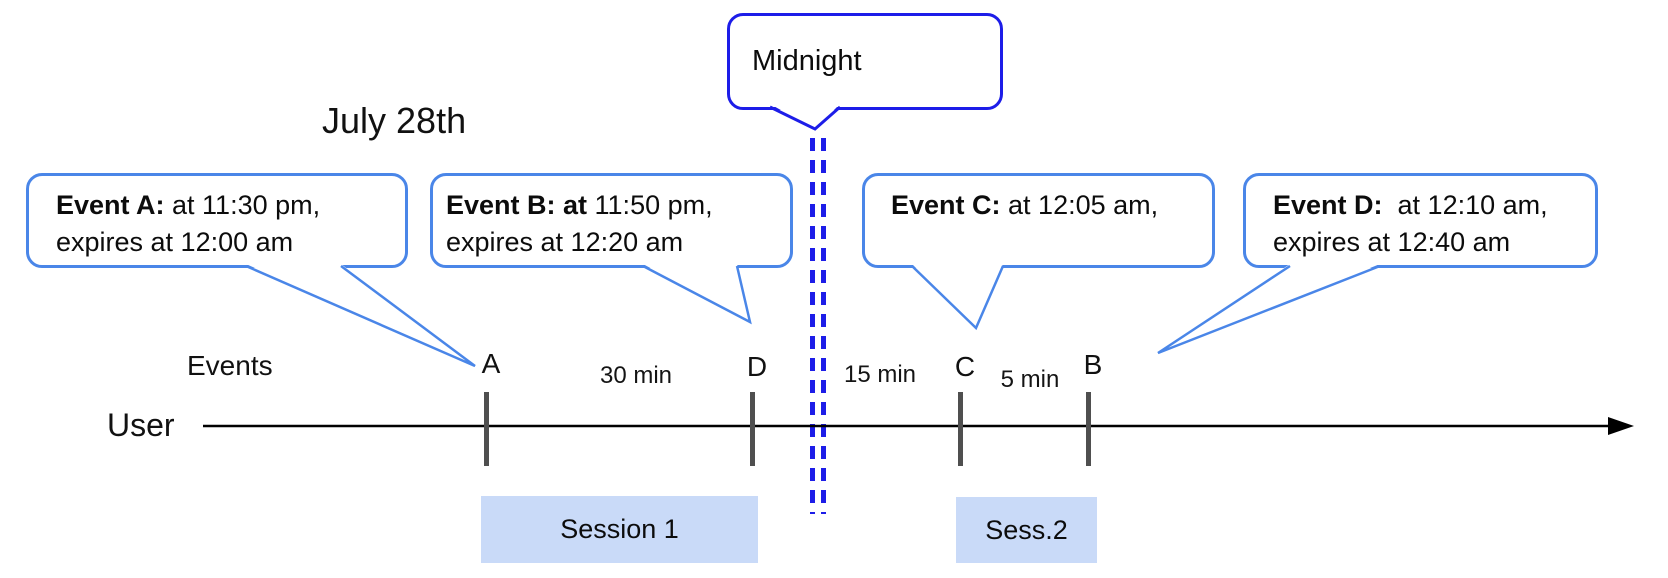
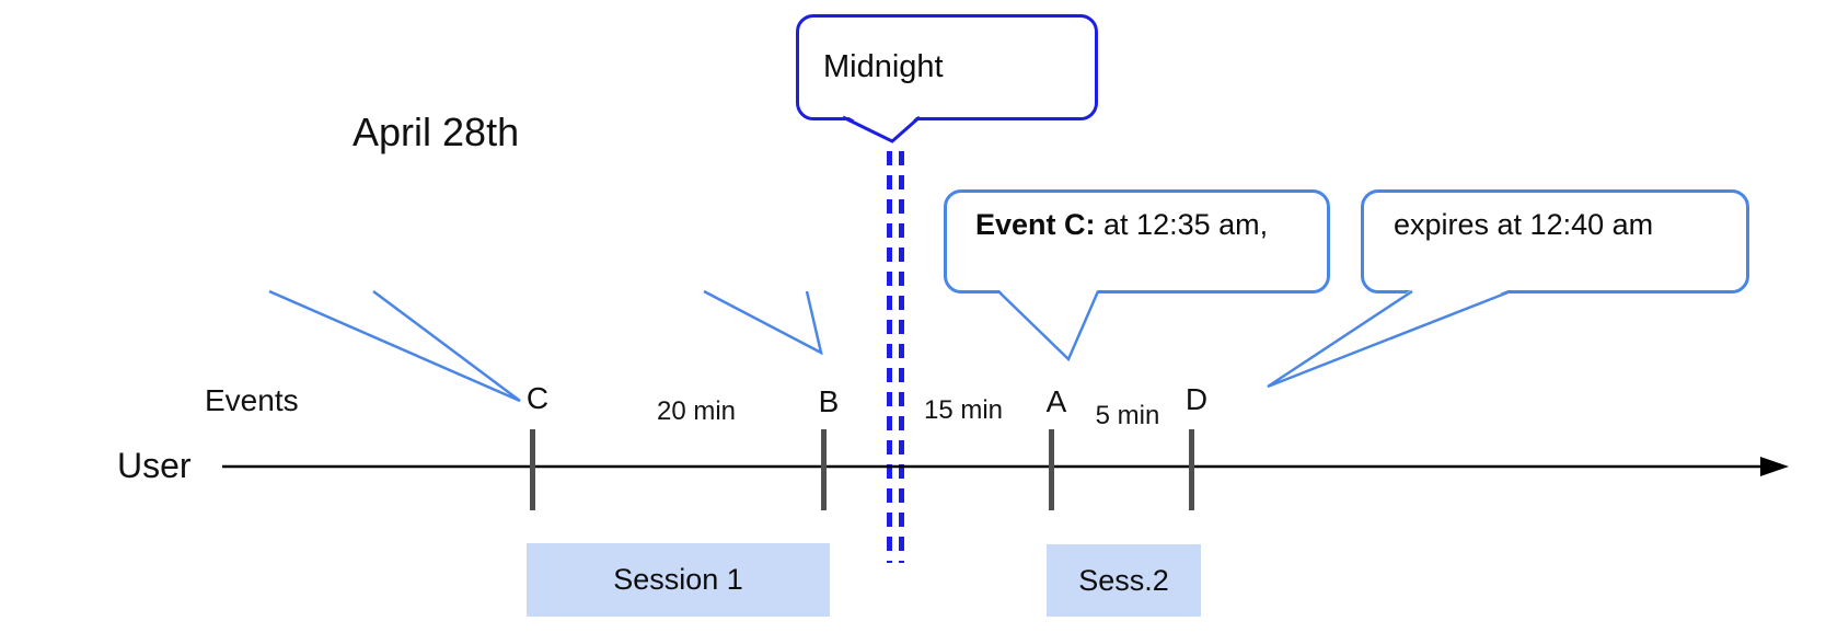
- July 28th
+ April 28th
  Midnight
- Event A: at 11:30 pm,
- expires at 12:00 am
- Event B: at 11:50 pm,
- expires at 12:20 am
- Event C: at 12:05 am,
+ Event C: at 12:35 am,
- Event D: at 12:10 am,
  expires at 12:40 am
  Events
  User
- A
+ C
- D
+ B
- C
+ A
- B
+ D
- 30 min
+ 20 min
  15 min
  5 min
  Session 1
  Sess.2
